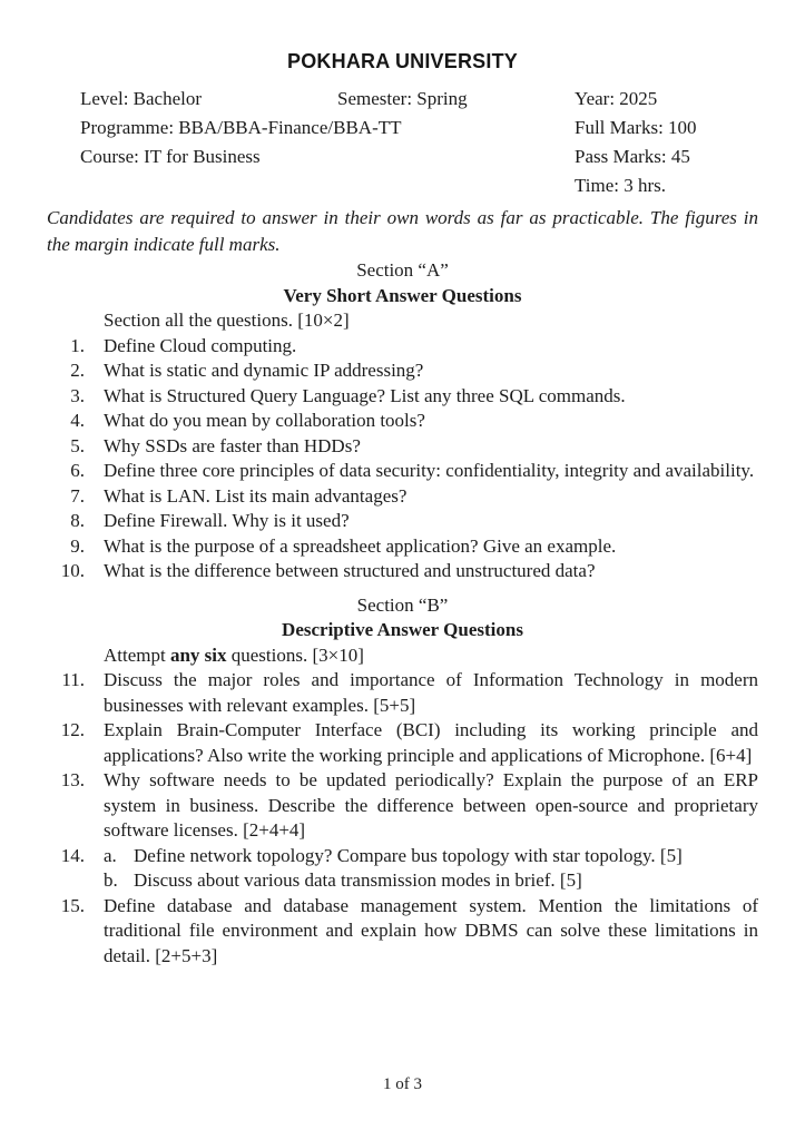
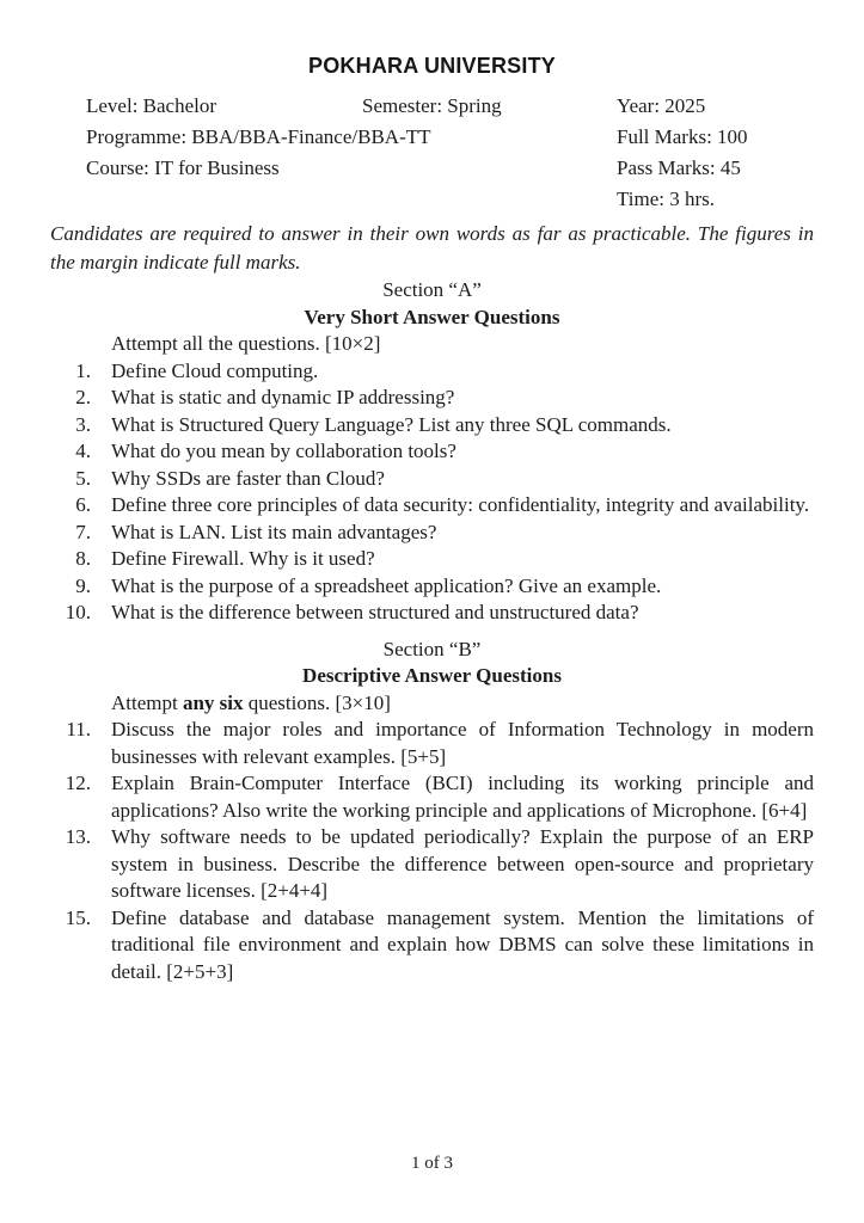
  POKHARA UNIVERSITY
  Level: Bachelor
  Semester: Spring
  Year: 2025
  Programme: BBA/BBA-Finance/BBA-TT
  Full Marks: 100
  Course: IT for Business
  Pass Marks: 45
  Time: 3 hrs.
  Candidates are required to answer in their own words as far as practicable. The figures in the margin indicate full marks.
  Section “A”
  Very Short Answer Questions
- Section all the questions. [10×2]
+ Attempt all the questions. [10×2]
  1.
  Define Cloud computing.
  2.
  What is static and dynamic IP addressing?
  3.
  What is Structured Query Language? List any three SQL commands.
  4.
  What do you mean by collaboration tools?
  5.
- Why SSDs are faster than HDDs?
+ Why SSDs are faster than Cloud?
  6.
  Define three core principles of data security: confidentiality, integrity and availability.
  7.
  What is LAN. List its main advantages?
  8.
  Define Firewall. Why is it used?
  9.
  What is the purpose of a spreadsheet application? Give an example.
  10.
  What is the difference between structured and unstructured data?
  Section “B”
  Descriptive Answer Questions
  Attempt any six questions. [3×10]
  11.
  Discuss the major roles and importance of Information Technology in modern businesses with relevant examples. [5+5]
  12.
  Explain Brain-Computer Interface (BCI) including its working principle and applications? Also write the working principle and applications of Microphone. [6+4]
  13.
  Why software needs to be updated periodically? Explain the purpose of an ERP system in business. Describe the difference between open-source and proprietary software licenses. [2+4+4]
- 14.
- a.
- Define network topology? Compare bus topology with star topology. [5]
- b.
- Discuss about various data transmission modes in brief. [5]
  15.
  Define database and database management system. Mention the limitations of traditional file environment and explain how DBMS can solve these limitations in detail. [2+5+3]
  1 of 3
